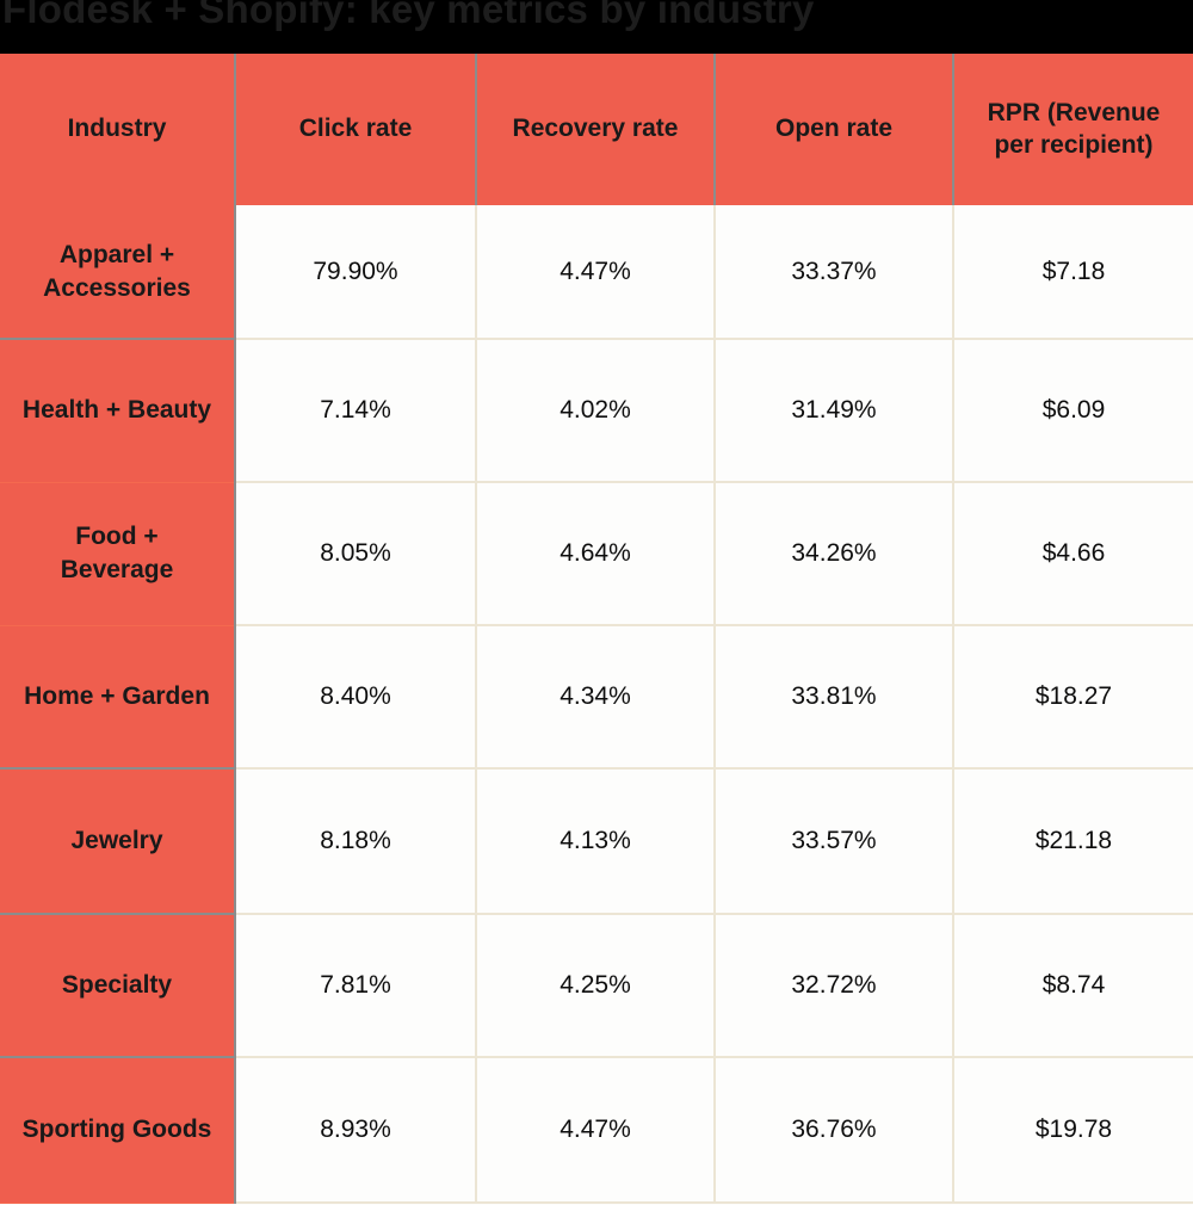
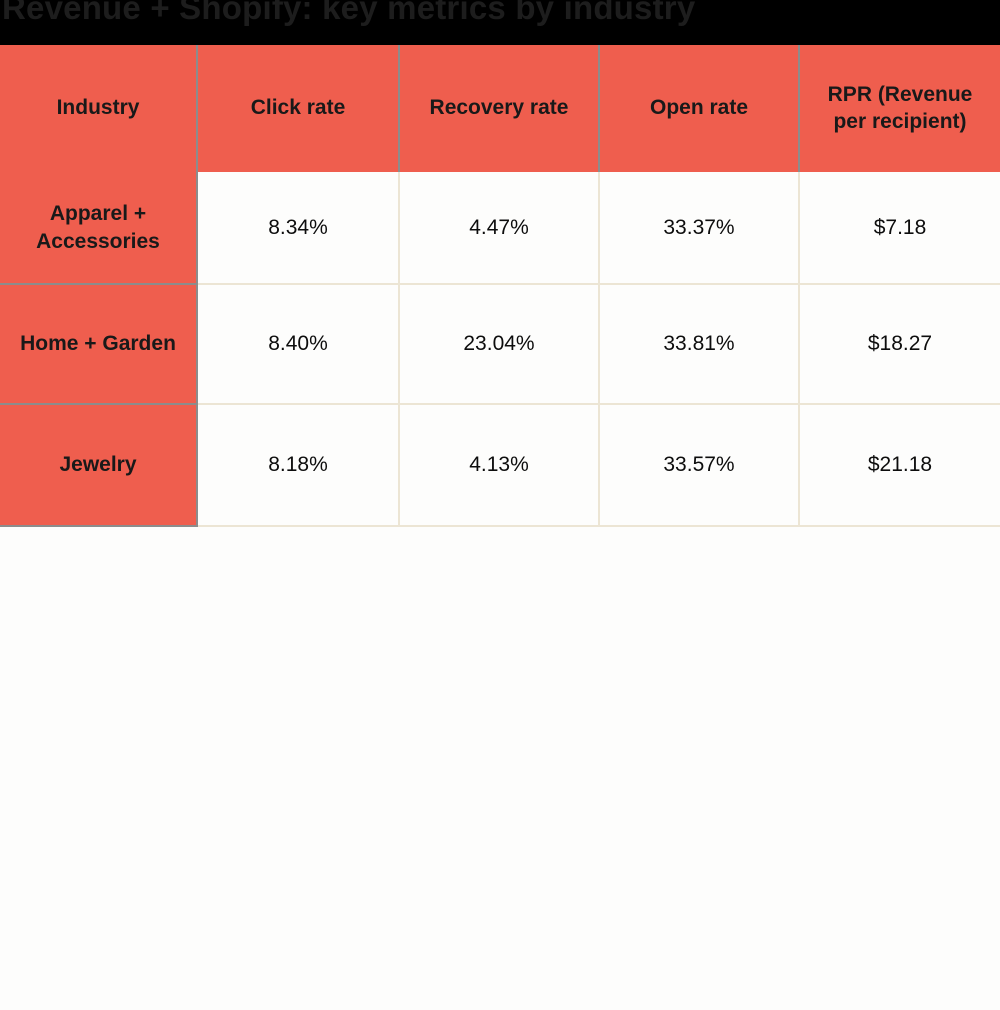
- Flodesk + Shopify: key metrics by industry
+ Revenue + Shopify: key metrics by industry
  Industry	Click rate	Recovery rate	Open rate	RPR (Revenue per recipient)
- Apparel + Accessories	79.90%	4.47%	33.37%	$7.18
+ Apparel + Accessories	8.34%	4.47%	33.37%	$7.18
- Health + Beauty	7.14%	4.02%	31.49%	$6.09
- Food + Beverage	8.05%	4.64%	34.26%	$4.66
- Home + Garden	8.40%	4.34%	33.81%	$18.27
+ Home + Garden	8.40%	23.04%	33.81%	$18.27
  Jewelry	8.18%	4.13%	33.57%	$21.18
- Specialty	7.81%	4.25%	32.72%	$8.74
- Sporting Goods	8.93%	4.47%	36.76%	$19.78
